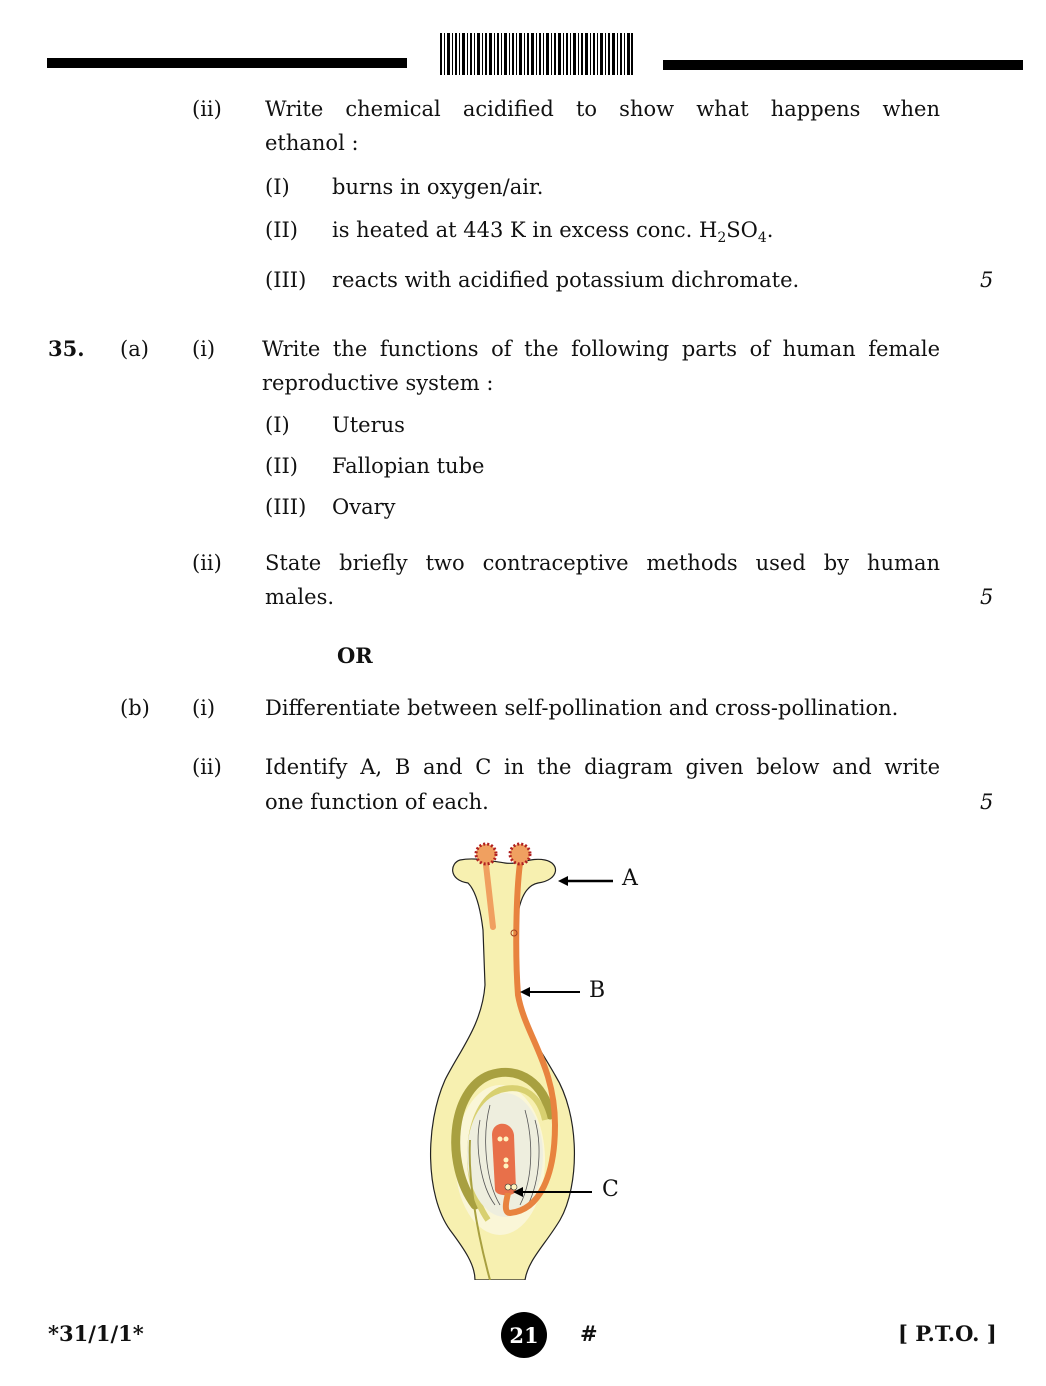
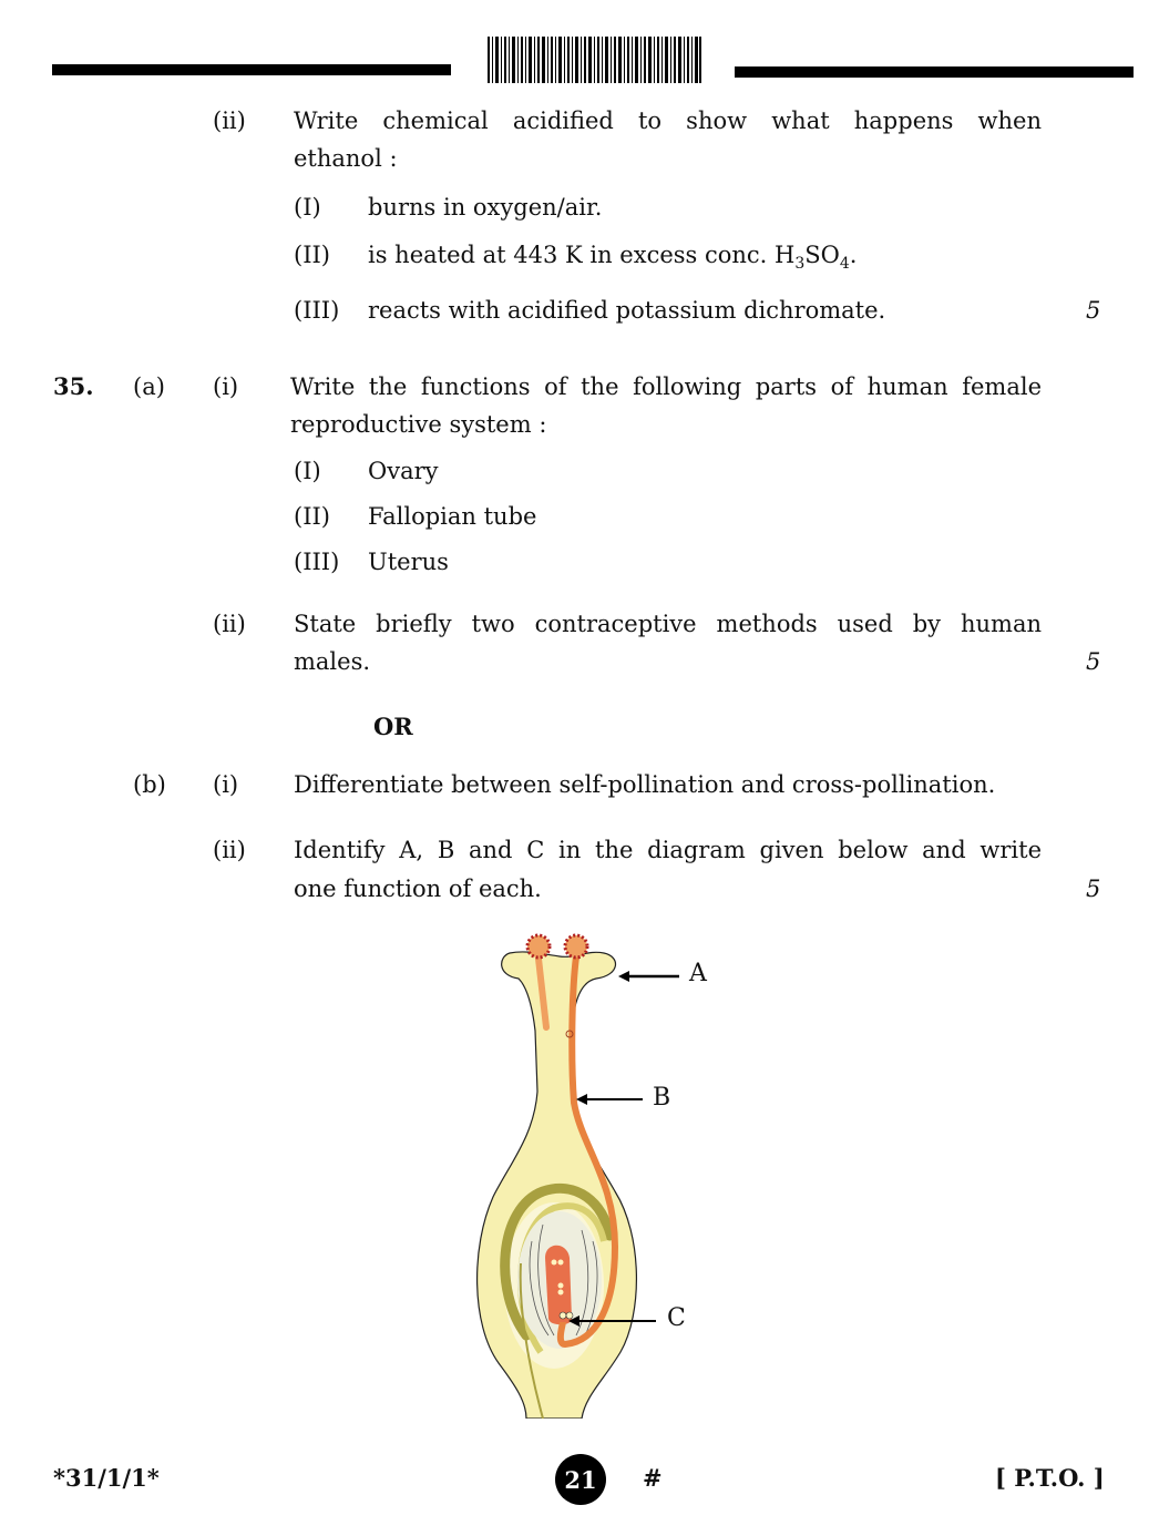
  (ii)
  Write chemical acidified to show what happens when
  ethanol :
  (I)
  burns in oxygen/air.
  (II)
- is heated at 443 K in excess conc. H2SO4.
+ is heated at 443 K in excess conc. H3SO4.
  (III)
  reacts with acidified potassium dichromate.
  5
  35.
  (a)
  (i)
  Write the functions of the following parts of human female
  reproductive system :
  (I)
- Uterus
+ Ovary
  (II)
  Fallopian tube
  (III)
- Ovary
+ Uterus
  (ii)
  State briefly two contraceptive methods used by human
  males.
  5
  OR
  (b)
  (i)
  Differentiate between self-pollination and cross-pollination.
  (ii)
  Identify A, B and C in the diagram given below and write
  one function of each.
  5
  A
  B
  C
  *31/1/1*
  21
  #
  [ P.T.O. ]
